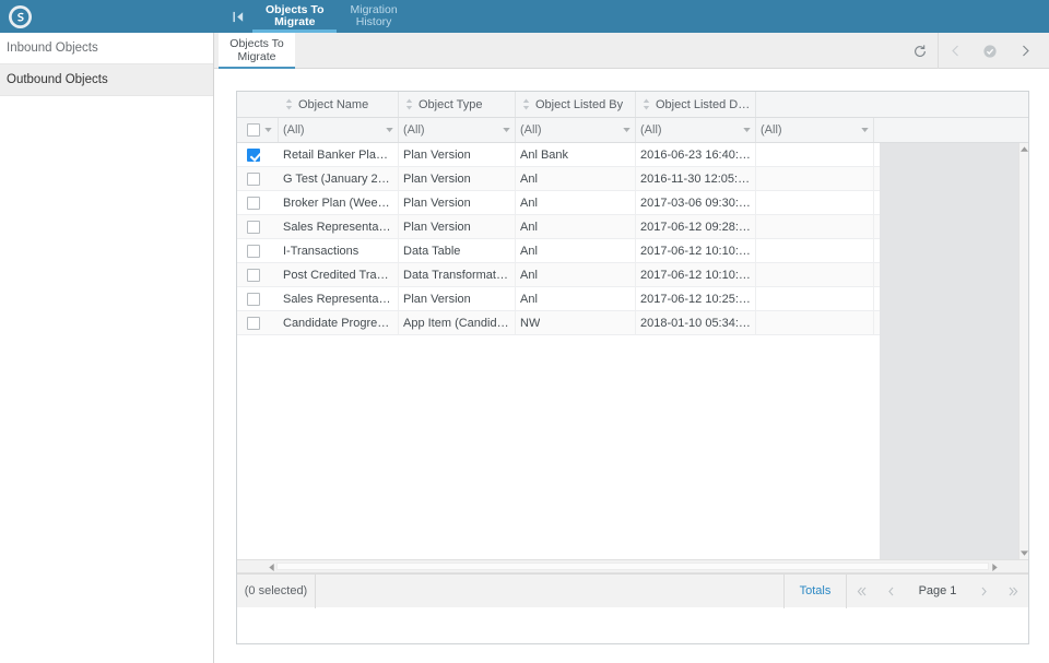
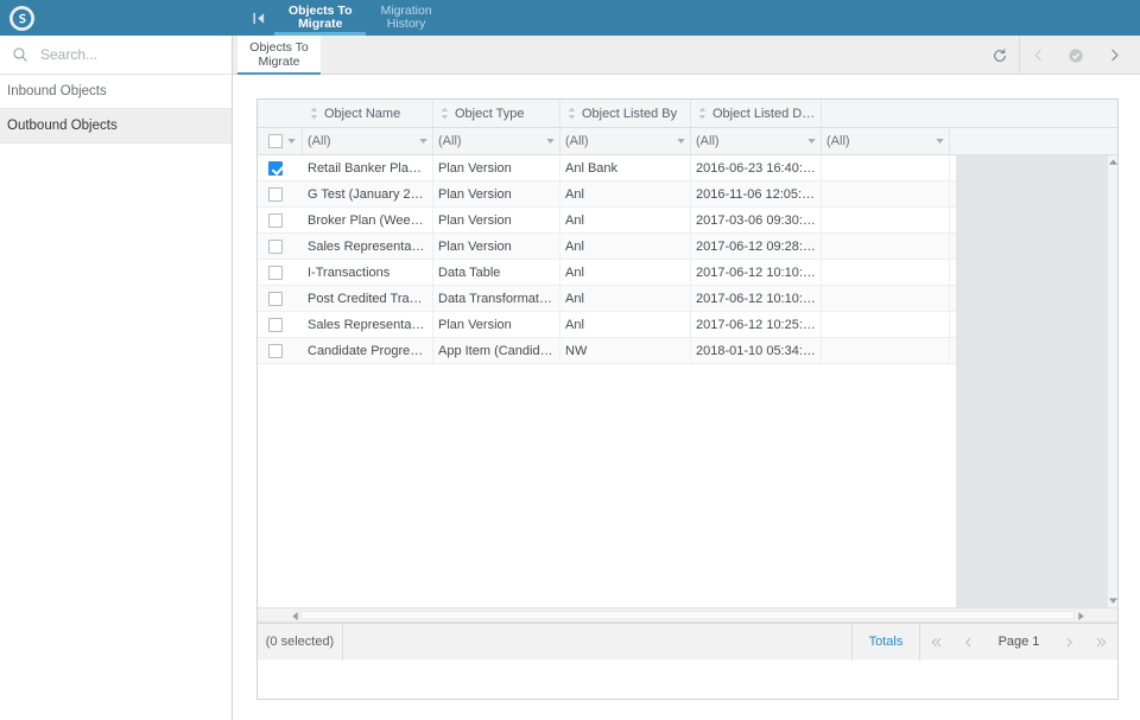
  Objects To
  Migrate
  Migration
  History
+ Search...
  Inbound Objects
  Outbound Objects
  Objects To
  Migrate
  Object Name
  Object Type
  Object Listed By
  (All)
  (All)
  (All)
  (All)
  (All)
  Retail Banker Plan -
  Plan Version
  Anl Bank
  2016-06-23 16:40:23
  G Test (January 201
  Plan Version
  Anl
- 2016-11-30 12:05:47
+ 2016-11-06 12:05:47
  Broker Plan (Week 0
  Plan Version
  Anl
  2017-03-06 09:30:15
  Sales Representativ
  Plan Version
  Anl
  2017-06-12 09:28:31
  I-Transactions
  Data Table
  Anl
  2017-06-12 10:10:30
  Post Credited Transa
  Data Transformation
  Anl
  2017-06-12 10:10:53
  Sales Representativ
  Plan Version
  Anl
  2017-06-12 10:25:21
  Candidate Progress
  App Item (Candidate
  NW
  2018-01-10 05:34:04
  (0 selected)
  Totals
  Page 1
